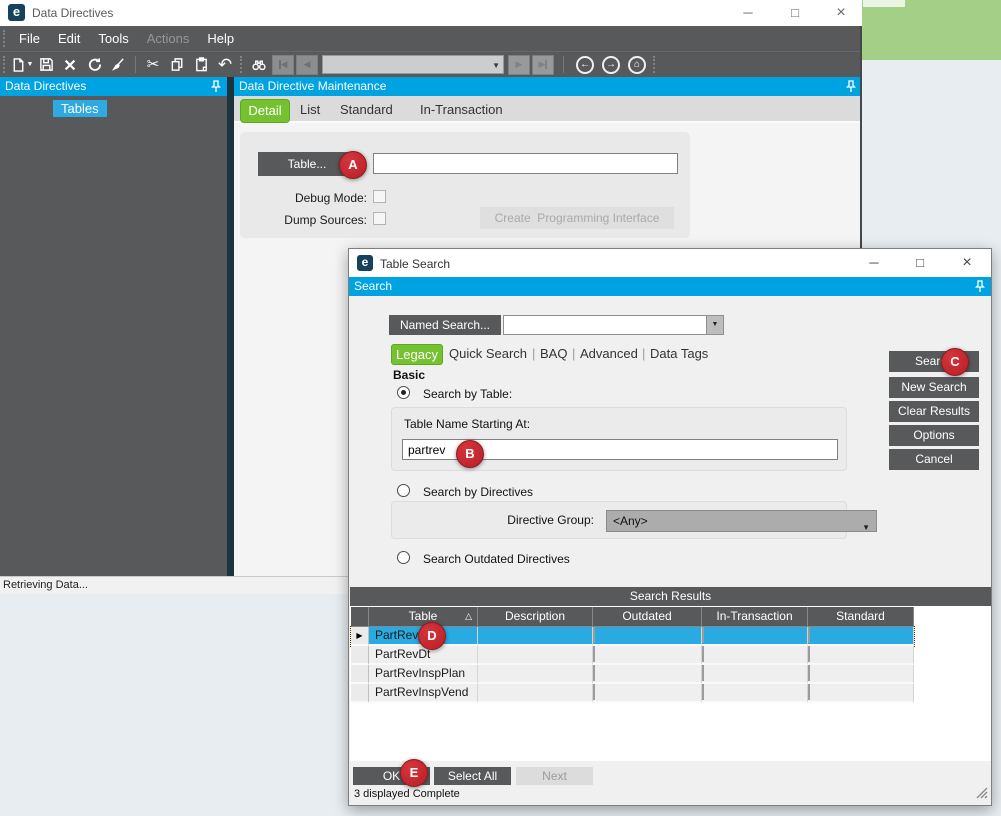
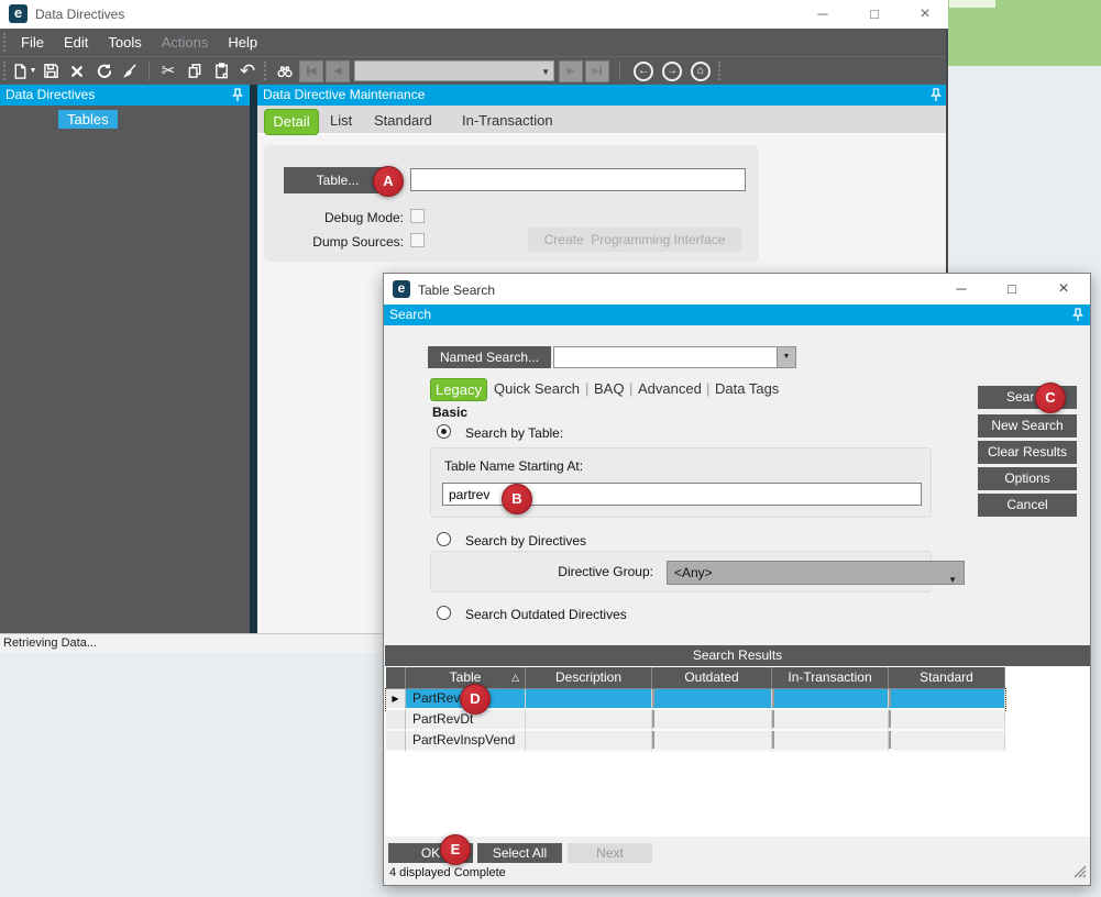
  e
  Data Directives
  ─
  □
  ×
  File
  Edit
  Tools
  Actions
  Help
  ✂
  ↶
  ◀
  ◀
  ▼
  ▶
  ▶
  ←
  →
  ⌂
  Data Directives
  Data Directive Maintenance
  Tables
  Detail
  List
  Standard
  In-Transaction
  Table...
  Debug Mode:
  Dump Sources:
  Create Programming Interface
  Retrieving Data...
  e
  Table Search
  ─
  □
  ×
  Search
  Named Search...
  Legacy
  Quick Search
  |
  BAQ
  |
  Advanced
  |
  Data Tags
  Basic
  Search by Table:
  Table Name Starting At:
  partrev
  Search by Directives
  Directive Group:
  <Any>
  ▼
  Search Outdated Directives
  New Search
  Clear Results
  Options
  Cancel
  Search Results
  Table
  △
  Description
  Outdated
  In-Transaction
  Standard
  ▶
  PartRev
  PartRevDt
- PartRevInspPlan
  PartRevInspVend
  OK
  Select All
  Next
- 3 displayed Complete
+ 4 displayed Complete
  A
  B
  C
  D
  E
